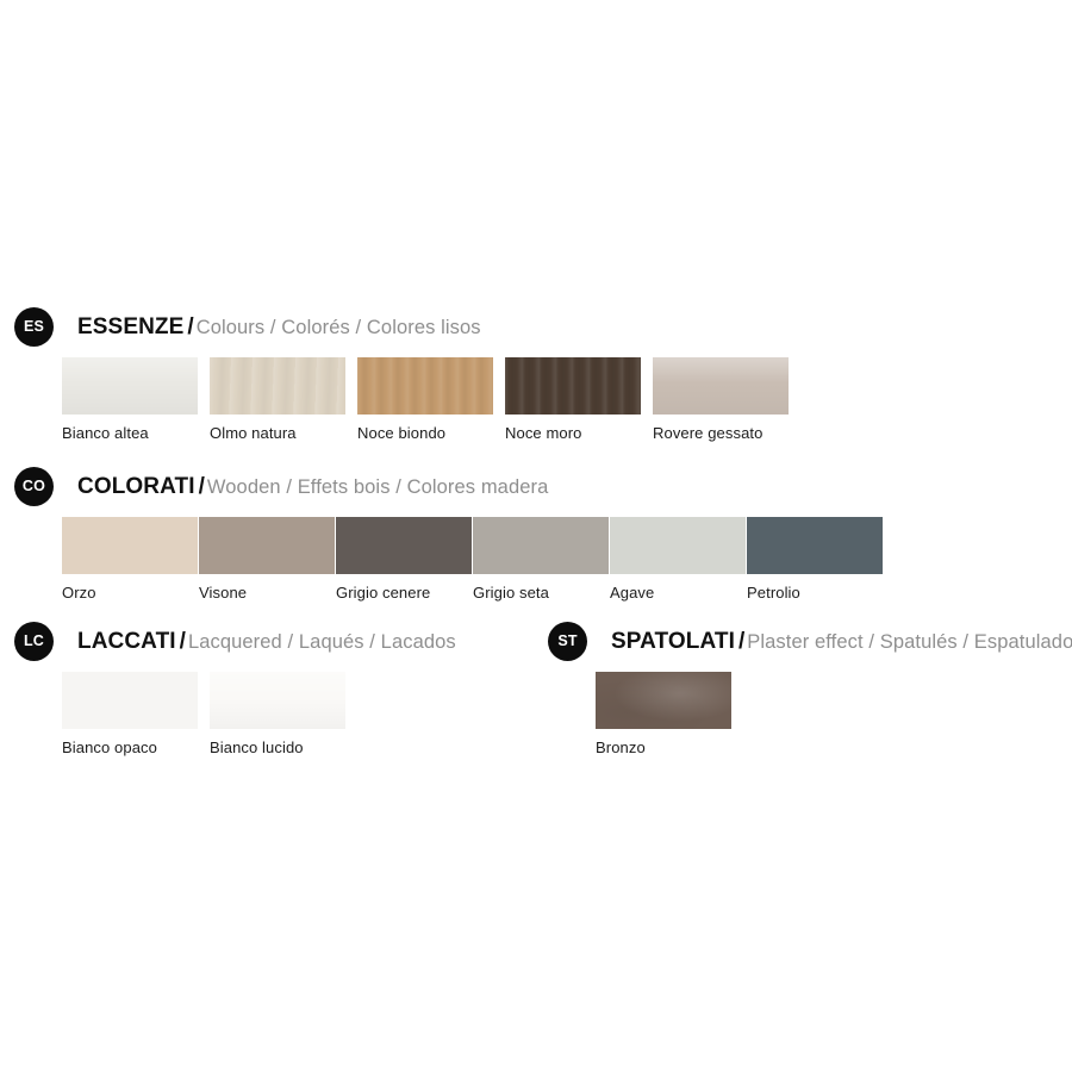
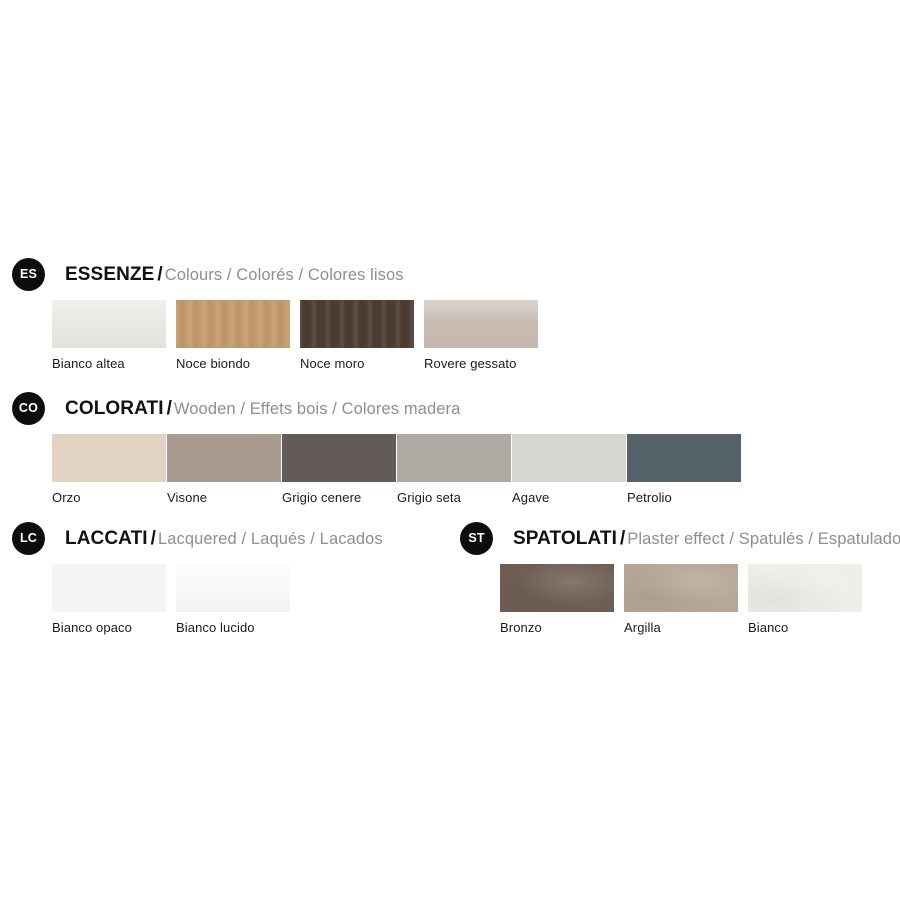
  ES
  ESSENZE /Colours / Colorés / Colores lisos
  Bianco altea
- Olmo natura
  Noce biondo
  Noce moro
  Rovere gessato
  CO
  COLORATI /Wooden / Effets bois / Colores madera
  Orzo
  Visone
  Grigio cenere
  Grigio seta
  Agave
  Petrolio
  LC
  LACCATI /Lacquered / Laqués / Lacados
  Bianco opaco
  Bianco lucido
  ST
  SPATOLATI /Plaster effect / Spatulés / Espatulado
  Bronzo
+ Argilla
+ Bianco
